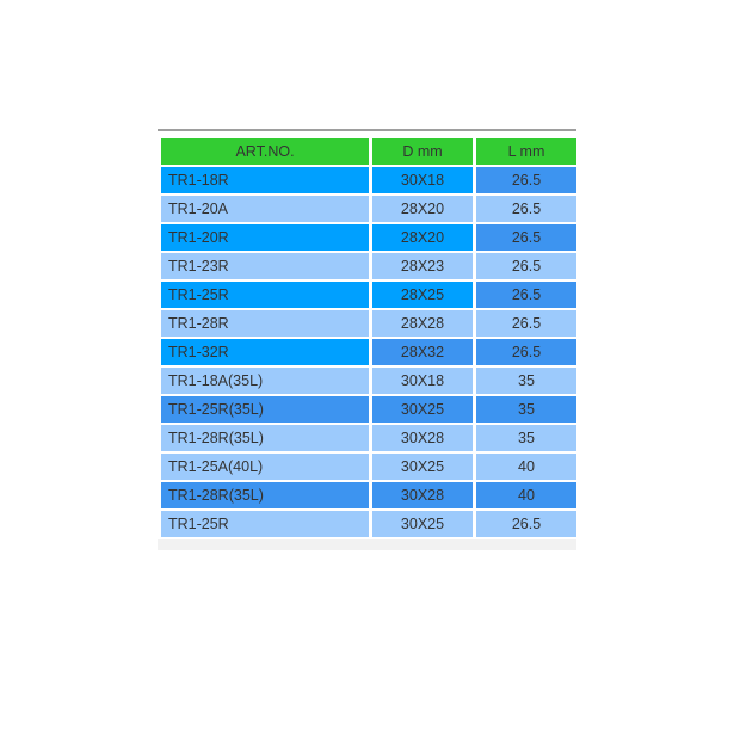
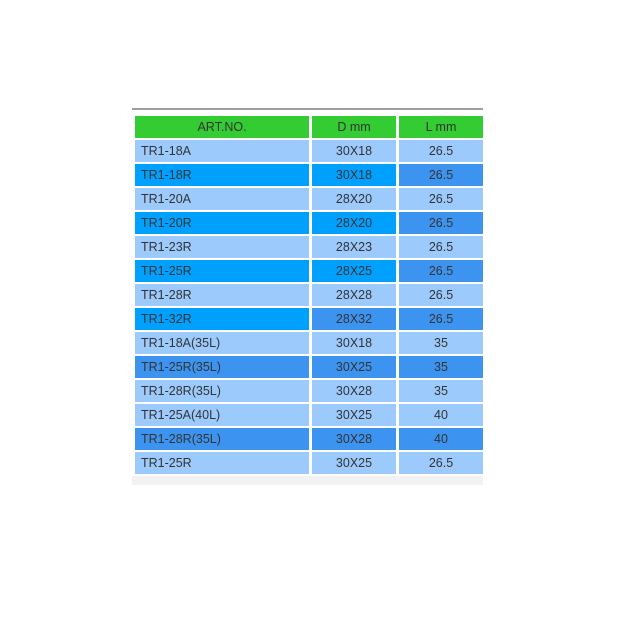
  ART.NO.	D mm	L mm
+ TR1-18A	30X18	26.5
  TR1-18R	30X18	26.5
  TR1-20A	28X20	26.5
  TR1-20R	28X20	26.5
  TR1-23R	28X23	26.5
  TR1-25R	28X25	26.5
  TR1-28R	28X28	26.5
  TR1-32R	28X32	26.5
  TR1-18A(35L)	30X18	35
  TR1-25R(35L)	30X25	35
  TR1-28R(35L)	30X28	35
  TR1-25A(40L)	30X25	40
  TR1-28R(35L)	30X28	40
  TR1-25R	30X25	26.5
